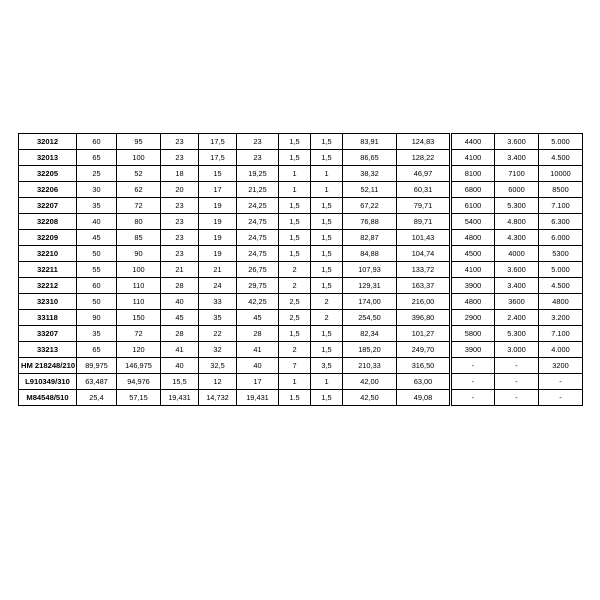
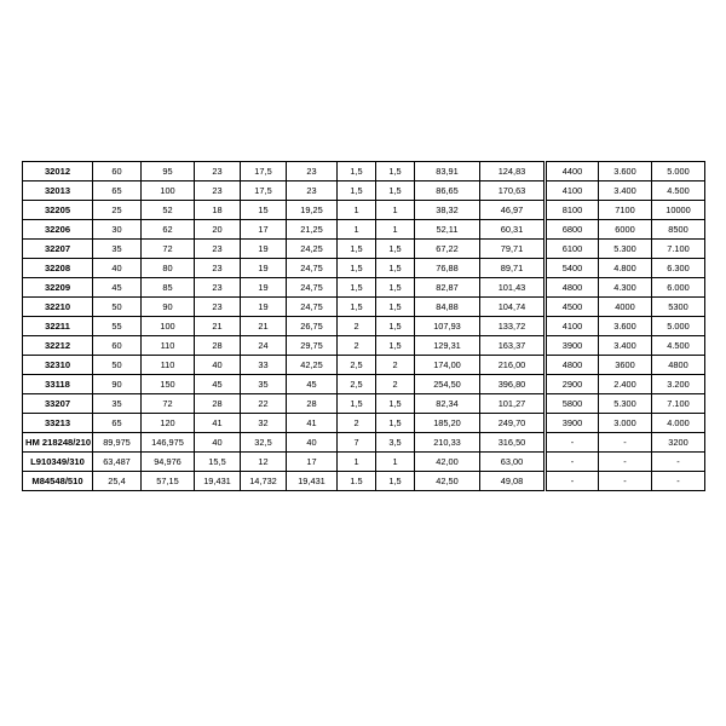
  32012	60	95	23	17,5	23	1,5	1,5	83,91	124,83	4400	3.600	5.000
- 32013	65	100	23	17,5	23	1,5	1,5	86,65	128,22	4100	3.400	4.500
+ 32013	65	100	23	17,5	23	1,5	1,5	86,65	170,63	4100	3.400	4.500
  32205	25	52	18	15	19,25	1	1	38,32	46,97	8100	7100	10000
  32206	30	62	20	17	21,25	1	1	52,11	60,31	6800	6000	8500
  32207	35	72	23	19	24,25	1,5	1,5	67,22	79,71	6100	5.300	7.100
  32208	40	80	23	19	24,75	1,5	1,5	76,88	89,71	5400	4.800	6.300
  32209	45	85	23	19	24,75	1,5	1,5	82,87	101,43	4800	4.300	6.000
  32210	50	90	23	19	24,75	1,5	1,5	84,88	104,74	4500	4000	5300
  32211	55	100	21	21	26,75	2	1,5	107,93	133,72	4100	3.600	5.000
  32212	60	110	28	24	29,75	2	1,5	129,31	163,37	3900	3.400	4.500
  32310	50	110	40	33	42,25	2,5	2	174,00	216,00	4800	3600	4800
  33118	90	150	45	35	45	2,5	2	254,50	396,80	2900	2.400	3.200
  33207	35	72	28	22	28	1,5	1,5	82,34	101,27	5800	5.300	7.100
  33213	65	120	41	32	41	2	1,5	185,20	249,70	3900	3.000	4.000
  HM 218248/210	89,975	146,975	40	32,5	40	7	3,5	210,33	316,50	-	-	3200
  L910349/310	63,487	94,976	15,5	12	17	1	1	42,00	63,00	-	-	-
  M84548/510	25,4	57,15	19,431	14,732	19,431	1.5	1,5	42,50	49,08	-	-	-
